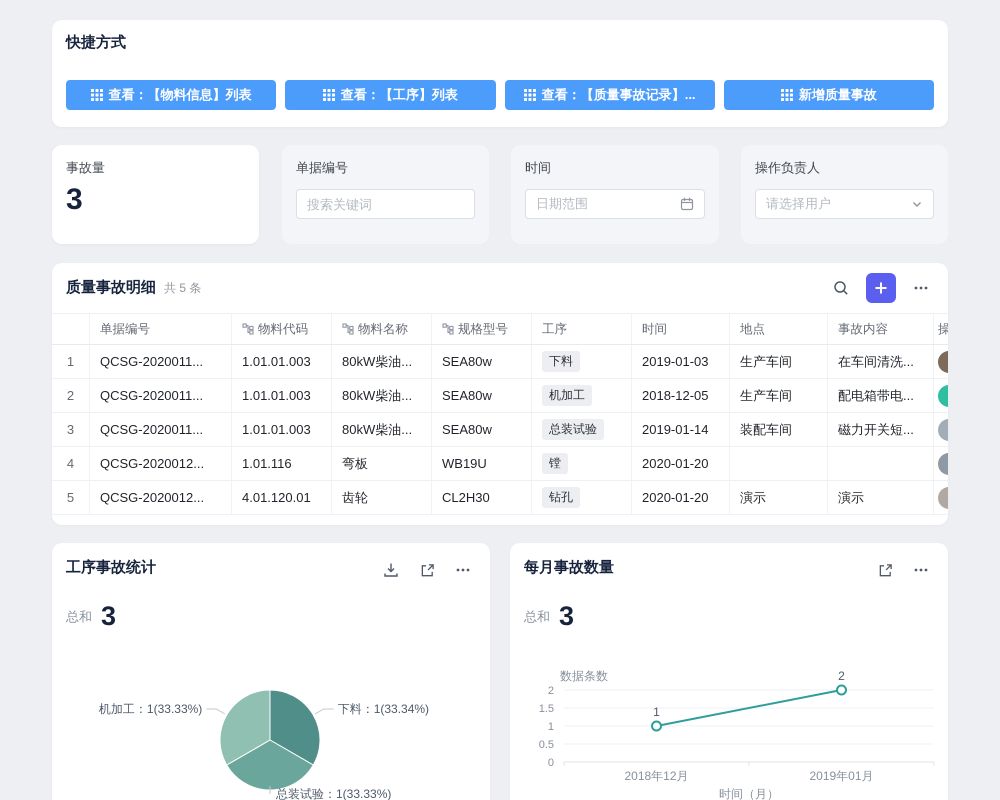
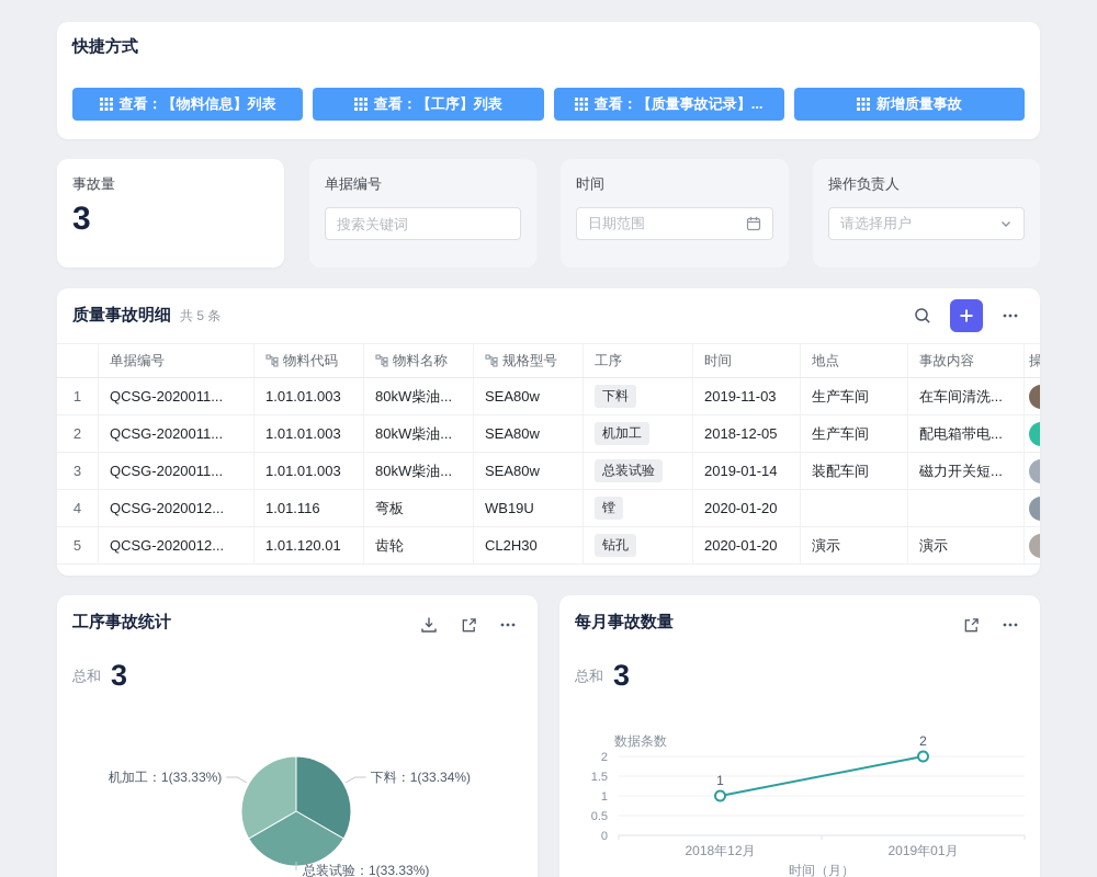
  快捷方式
  查看：【物料信息】列表
  查看：【工序】列表
  查看：【质量事故记录】...
  新增质量事故
  事故量
  3
  单据编号
  搜索关键词
  时间
  日期范围
  操作负责人
  请选择用户
  质量事故明细
  共 5 条
  单据编号
  物料代码
  物料名称
  规格型号
  工序
  时间
  地点
  事故内容
  1
  QCSG-2020011...
  1.01.01.003
  80kW柴油...
  SEA80w
  下料
- 2019-01-03
+ 2019-11-03
  生产车间
  在车间清洗...
  2
  QCSG-2020011...
  1.01.01.003
  80kW柴油...
  SEA80w
  机加工
  2018-12-05
  生产车间
  配电箱带电...
  3
  QCSG-2020011...
  1.01.01.003
  80kW柴油...
  SEA80w
  总装试验
  2019-01-14
  装配车间
  磁力开关短...
  4
  QCSG-2020012...
  1.01.116
  弯板
  WB19U
  镗
  2020-01-20
  5
  QCSG-2020012...
- 4.01.120.01
+ 1.01.120.01
  齿轮
  CL2H30
  钻孔
  2020-01-20
  演示
  演示
  工序事故统计
  总和
  3
  下料：1(33.34%)
  总装试验：1(33.33%)
  机加工：1(33.33%)
  每月事故数量
  总和
  3
  数据条数
  0
  0.5
  1
  1.5
  2
  1
  2018年12月
  2
  2019年01月
  时间（月）
